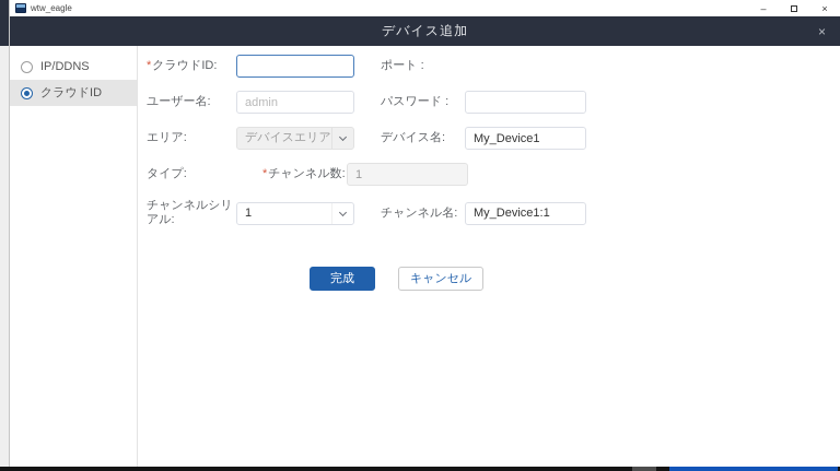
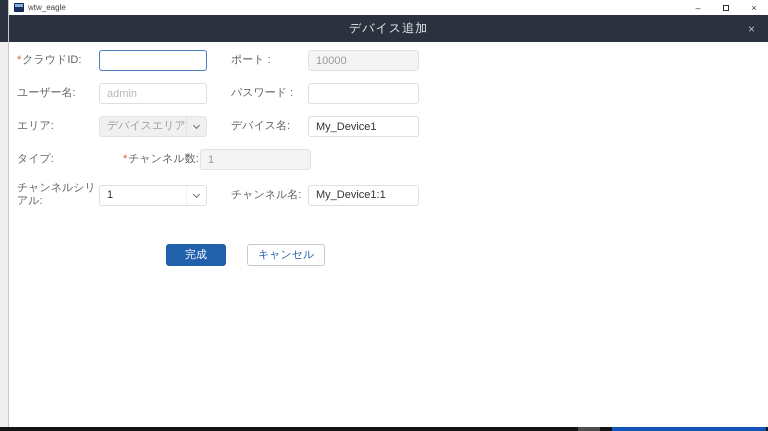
  wtw_eagle
  –
  ×
  デバイス追加
  ×
- IP/DDNS
- クラウドID
  *クラウドID:
  ポート :
+ 10000
  ユーザー名:
  admin
  パスワード :
  エリア:
  デバイスエリア
  デバイス名:
  My_Device1
  タイプ:
  *チャンネル数:
  1
  チャンネルシリアル:
  1
  チャンネル名:
  My_Device1:1
  完成
  キャンセル
